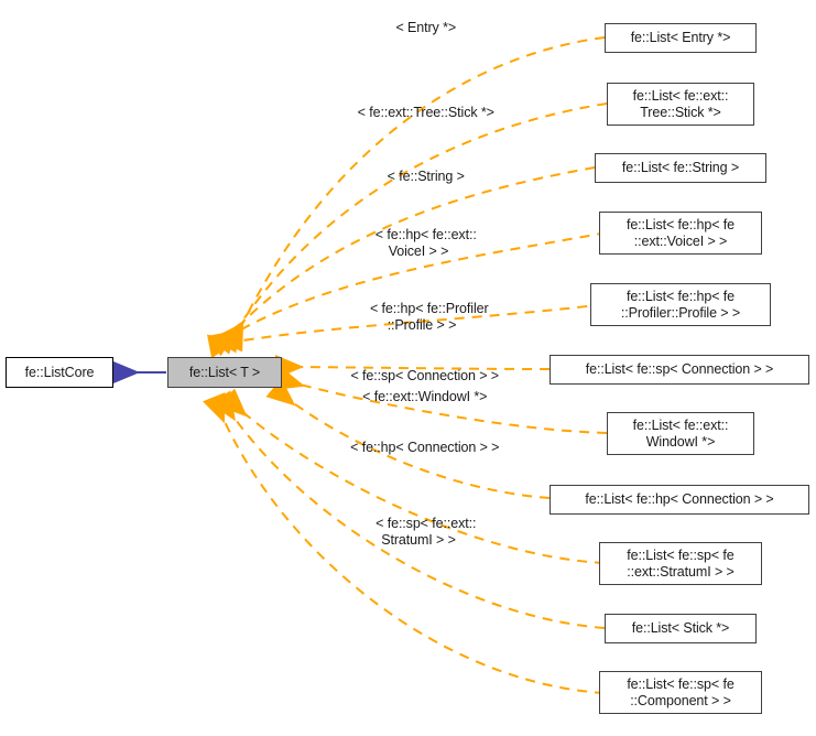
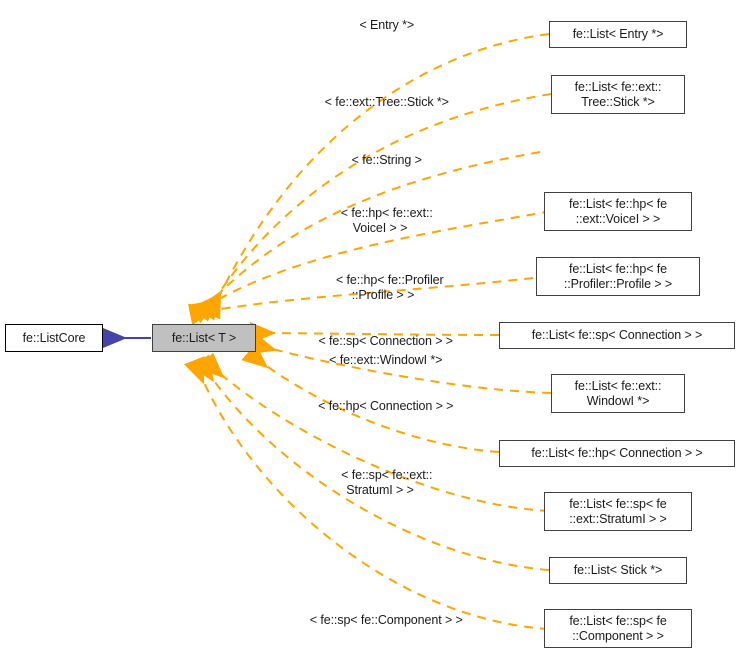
  fe::ListCore
  fe::List< T >
  fe::List< Entry *>
  fe::List< fe::ext::
  Tree::Stick *>
- fe::List< fe::String >
  fe::List< fe::hp< fe
  ::ext::VoiceI > >
  fe::List< fe::hp< fe
  ::Profiler::Profile > >
  fe::List< fe::sp< Connection > >
  fe::List< fe::ext::
  WindowI *>
  fe::List< fe::hp< Connection > >
  fe::List< fe::sp< fe
  ::ext::StratumI > >
  fe::List< Stick *>
  fe::List< fe::sp< fe
  ::Component > >
  < Entry *>
  < fe::ext::Tree::Stick *>
  < fe::String >
  < fe::hp< fe::ext::
  VoiceI > >
  < fe::hp< fe::Profiler
  ::Profile > >
  < fe::sp< Connection > >
  < fe::ext::WindowI *>
  < fe::hp< Connection > >
  < fe::sp< fe::ext::
  StratumI > >
+ < fe::sp< fe::Component > >
